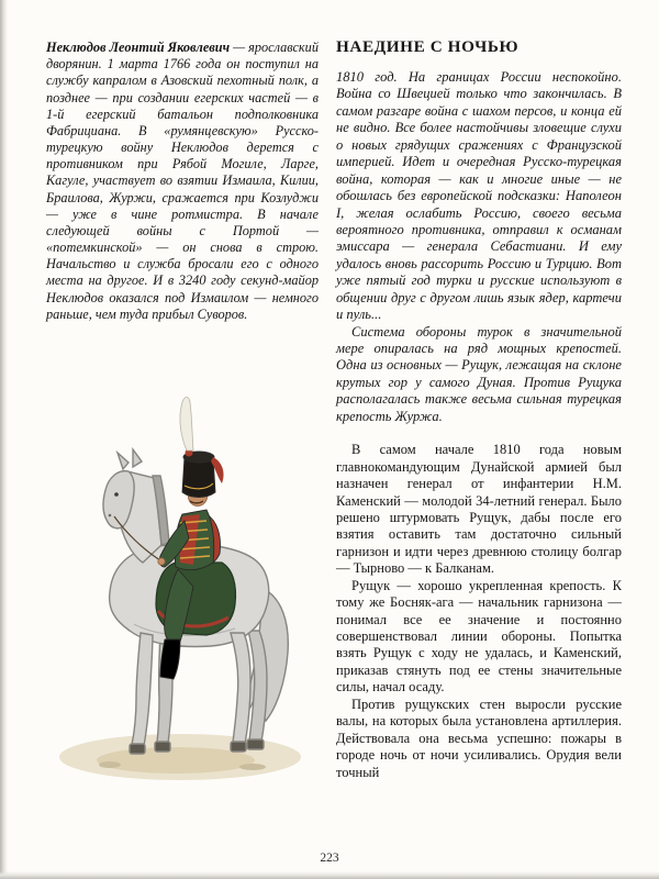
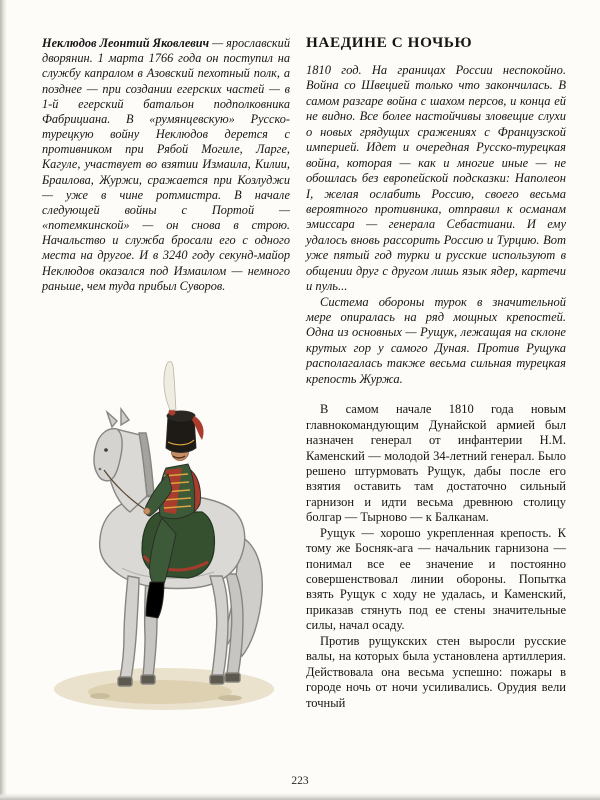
  Неклюдов Леонтий Яковлевич — ярославский дворянин. 1 марта 1766 года он поступил на службу капралом в Азовский пехотный полк, а позднее — при создании егерских частей — в 1-й егерский батальон подполковника Фабрициана. В «румянцевскую» Русско-турецкую войну Неклюдов дерется с противником при Рябой Могиле, Ларге, Кагуле, участвует во взятии Измаила, Килии, Браилова, Журжи, сражается при Козлуджи — уже в чине ротмистра. В начале следующей войны с Портой — «потемкинской» — он снова в строю. Начальство и служба бросали его с одного места на другое. И в 3240 году секунд-майор Неклюдов оказался под Измаилом — немного раньше, чем туда прибыл Суворов.
  НАЕДИНЕ С НОЧЬЮ
  1810 год. На границах России неспокойно. Война со Швецией только что закончилась. В самом разгаре война с шахом персов, и конца ей не видно. Все более настойчивы зловещие слухи о новых грядущих сражениях с Французской империей. Идет и очередная Русско-турецкая война, которая — как и многие иные — не обошлась без европейской подсказки: Наполеон I, желая ослабить Россию, своего весьма вероятного противника, отправил к османам эмиссара — генерала Себастиани. И ему удалось вновь рассорить Россию и Турцию. Вот уже пятый год турки и русские используют в общении друг с другом лишь язык ядер, картечи и пуль...
  Система обороны турок в значительной мере опиралась на ряд мощных крепостей. Одна из основных — Рущук, лежащая на склоне крутых гор у самого Дуная. Против Рущука располагалась также весьма сильная турецкая крепость Журжа.
- В самом начале 1810 года новым главнокомандующим Дунайской армией был назначен генерал от инфантерии Н.М. Каменский — молодой 34-летний генерал. Было решено штурмовать Рущук, дабы после его взятия оставить там достаточно сильный гарнизон и идти через древнюю столицу болгар — Тырново — к Балканам.
+ В самом начале 1810 года новым главнокомандующим Дунайской армией был назначен генерал от инфантерии Н.М. Каменский — молодой 34-летний генерал. Было решено штурмовать Рущук, дабы после его взятия оставить там достаточно сильный гарнизон и идти весьма древнюю столицу болгар — Тырново — к Балканам.
  Рущук — хорошо укрепленная крепость. К тому же Босняк-ага — начальник гарнизона — понимал все ее значение и постоянно совершенствовал линии обороны. Попытка взять Рущук с ходу не удалась, и Каменский, приказав стянуть под ее стены значительные силы, начал осаду.
  Против рущукских стен выросли русские валы, на которых была установлена артиллерия. Действовала она весьма успешно: пожары в городе ночь от ночи усиливались. Орудия вели точный
  223
